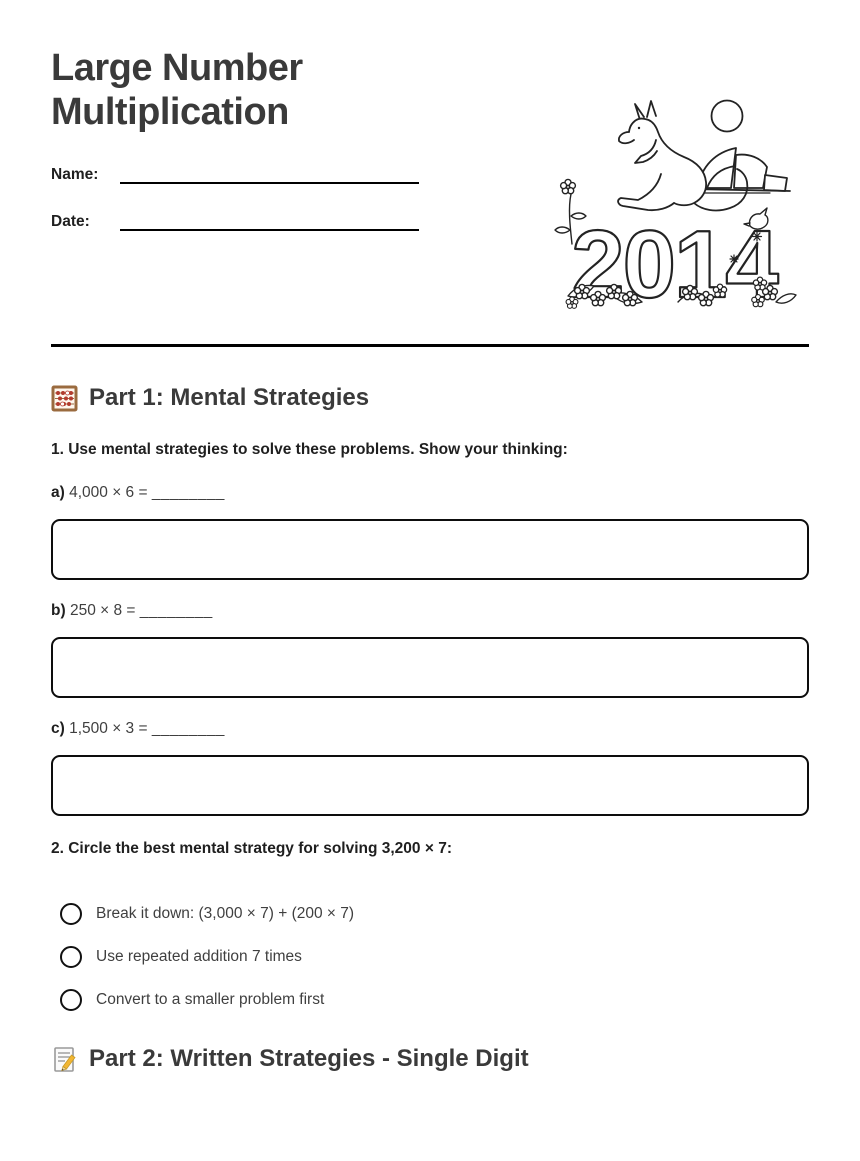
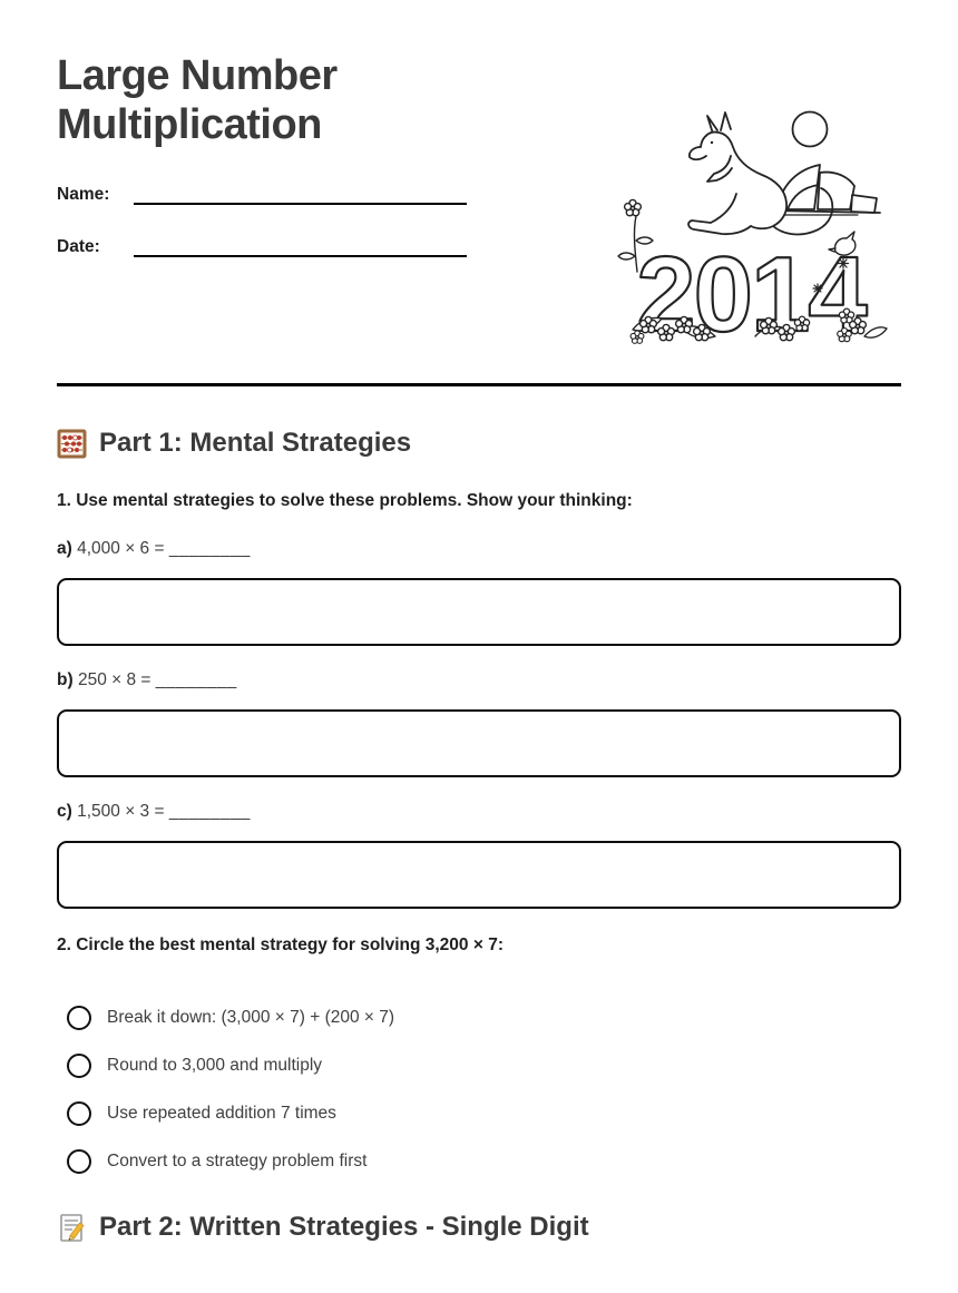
  Large Number Multiplication
  Name:
  Date:
  2014
  Part 1: Mental Strategies
  1. Use mental strategies to solve these problems. Show your thinking:
  a) 4,000 × 6 = ________
  b) 250 × 8 = ________
  c) 1,500 × 3 = ________
  2. Circle the best mental strategy for solving 3,200 × 7:
  Break it down: (3,000 × 7) + (200 × 7)
+ Round to 3,000 and multiply
  Use repeated addition 7 times
- Convert to a smaller problem first
+ Convert to a strategy problem first
  Part 2: Written Strategies - Single Digit
